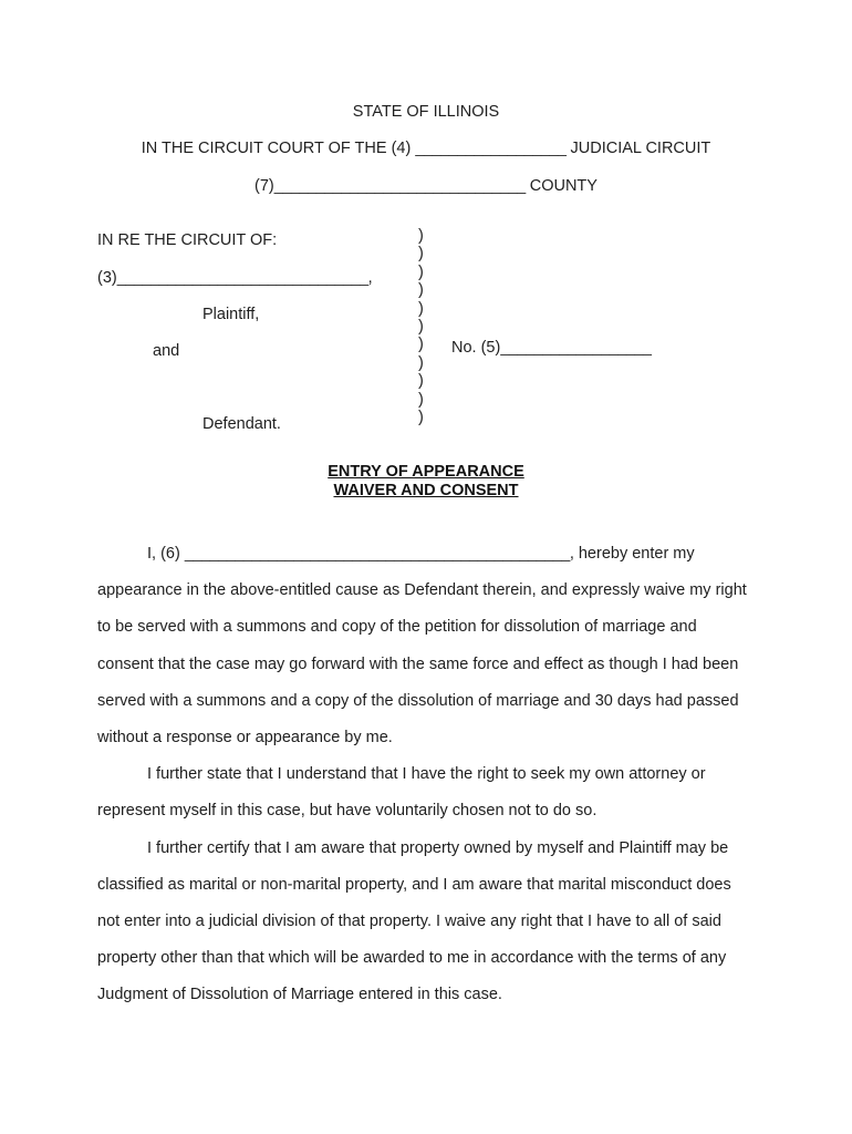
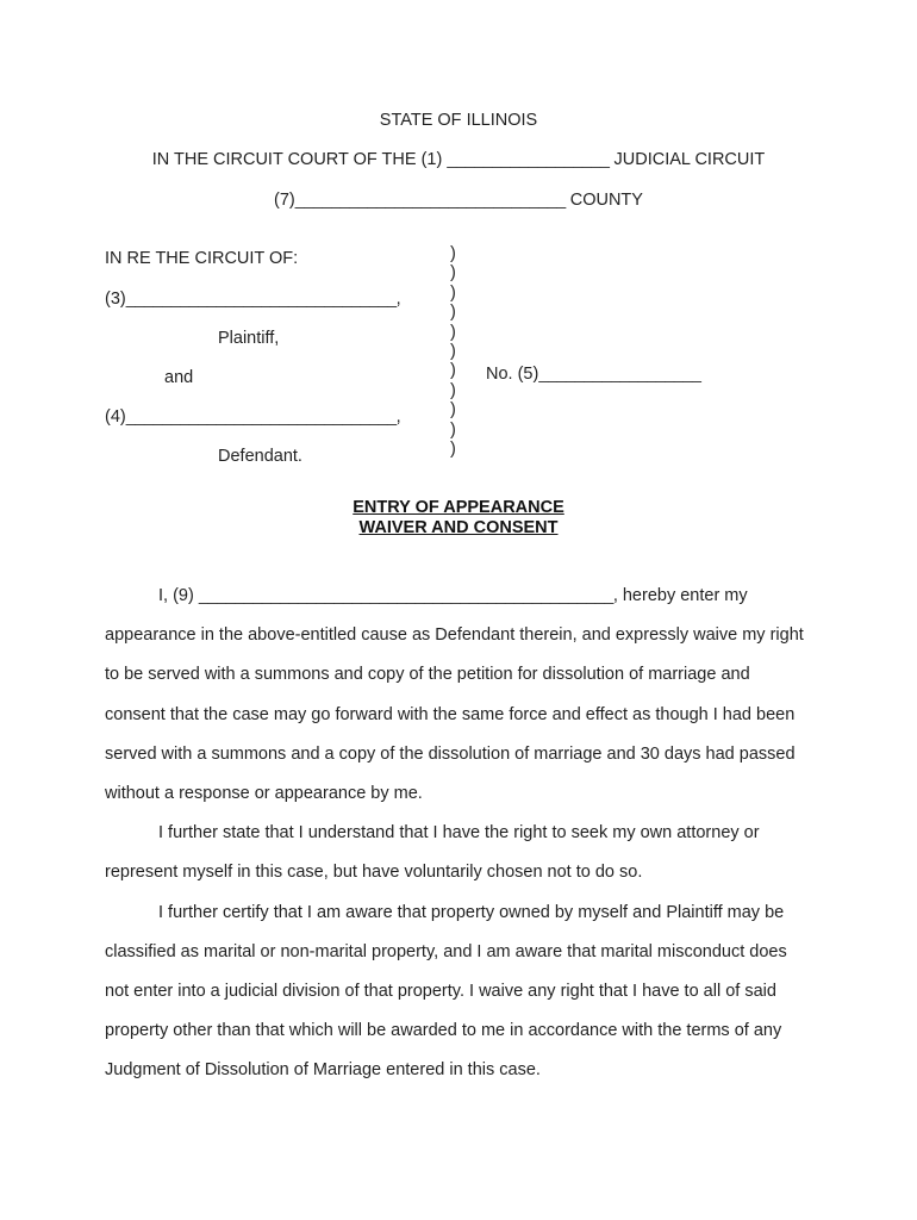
  STATE OF ILLINOIS
- IN THE CIRCUIT COURT OF THE (4) __________________ JUDICIAL CIRCUIT
+ IN THE CIRCUIT COURT OF THE (1) __________________ JUDICIAL CIRCUIT
  (7)______________________________ COUNTY
  IN RE THE CIRCUIT OF:
  (3)______________________________,
  Plaintiff,
  and
+ (4)______________________________,
  Defendant.
  )
  )
  )
  )
  )
  )
  )
  )
  )
  )
  )
  No. (5)__________________
  ENTRY OF APPEARANCE
  WAIVER AND CONSENT
- I, (6) ______________________________________________, hereby enter my appearance in the above-entitled cause as Defendant therein, and expressly waive my right to be served with a summons and copy of the petition for dissolution of marriage and consent that the case may go forward with the same force and effect as though I had been served with a summons and a copy of the dissolution of marriage and 30 days had passed without a response or appearance by me.
+ I, (9) ______________________________________________, hereby enter my appearance in the above-entitled cause as Defendant therein, and expressly waive my right to be served with a summons and copy of the petition for dissolution of marriage and consent that the case may go forward with the same force and effect as though I had been served with a summons and a copy of the dissolution of marriage and 30 days had passed without a response or appearance by me.
  I further state that I understand that I have the right to seek my own attorney or represent myself in this case, but have voluntarily chosen not to do so.
  I further certify that I am aware that property owned by myself and Plaintiff may be classified as marital or non-marital property, and I am aware that marital misconduct does not enter into a judicial division of that property. I waive any right that I have to all of said property other than that which will be awarded to me in accordance with the terms of any Judgment of Dissolution of Marriage entered in this case.
